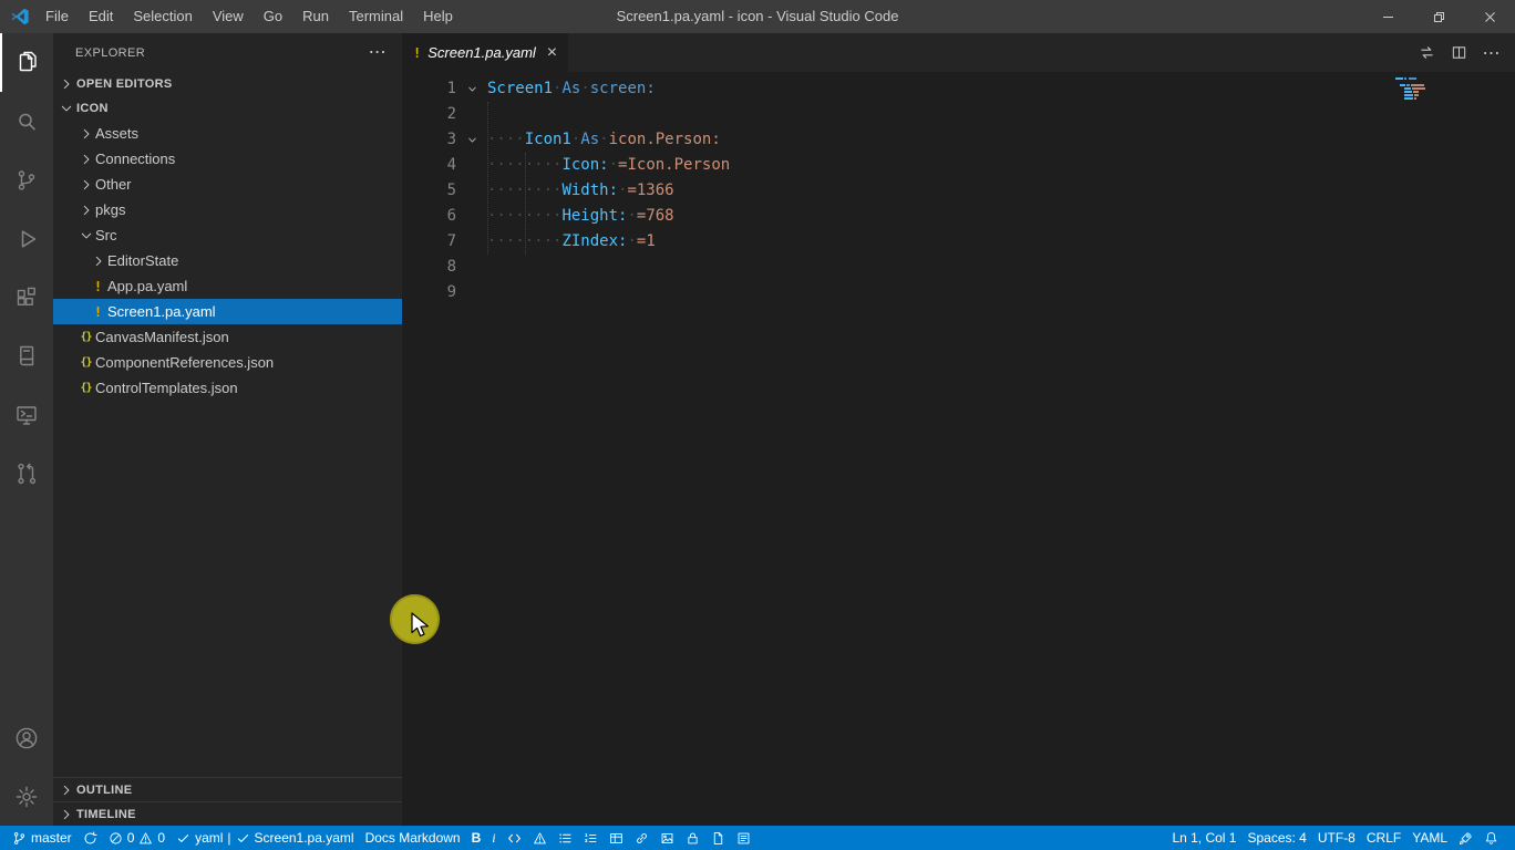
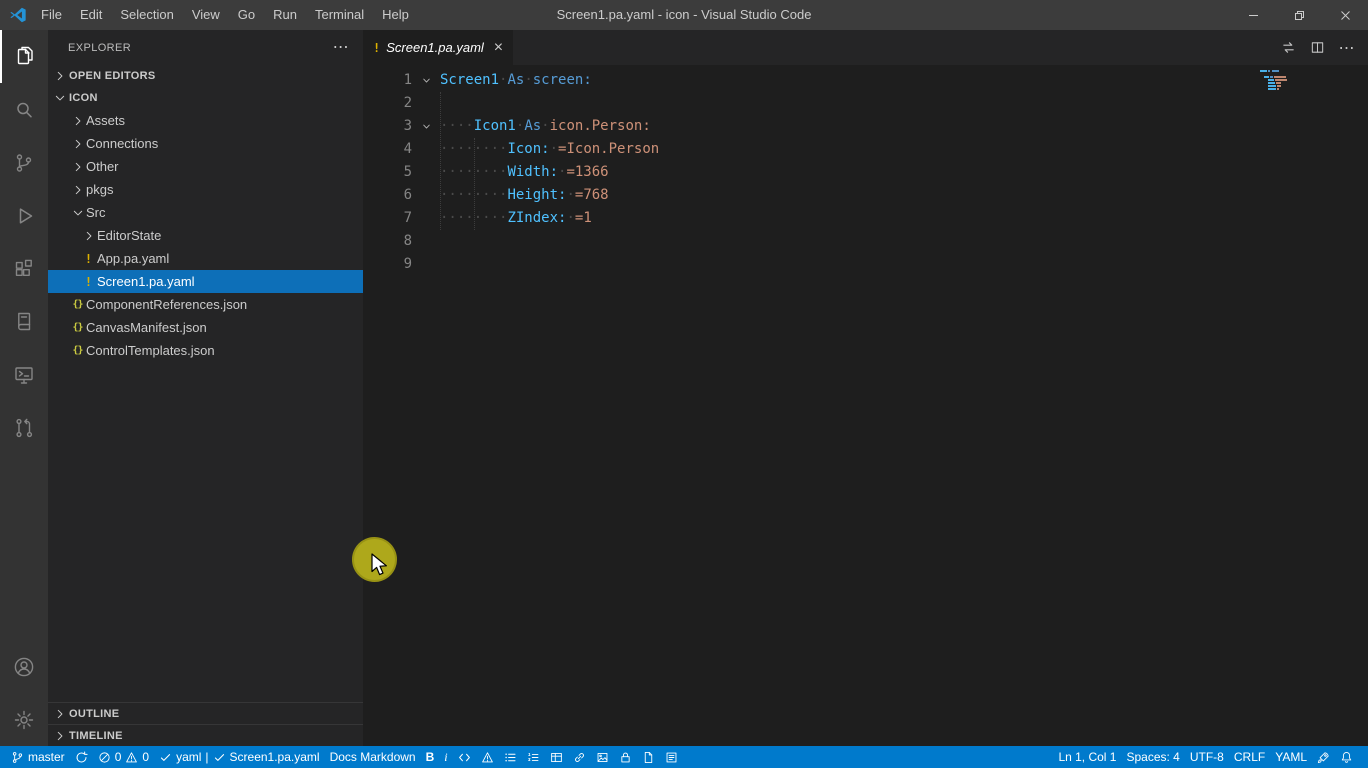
  File
  Edit
  Selection
  View
  Go
  Run
  Terminal
  Help
  Screen1.pa.yaml - icon - Visual Studio Code
  EXPLORER
  ⋯
  OPEN EDITORS
  ICON
  Assets
  Connections
  Other
  pkgs
  Src
  EditorState
  !
  App.pa.yaml
  !
  Screen1.pa.yaml
  {}
- CanvasManifest.json
+ ComponentReferences.json
  {}
- ComponentReferences.json
+ CanvasManifest.json
  {}
  ControlTemplates.json
  OUTLINE
  TIMELINE
  !
  Screen1.pa.yaml
  ×
  ⋯
  1
  Screen1·As·screen:
  2
  3
  ····Icon1·As·icon.Person:
  4
  ········Icon:·=Icon.Person
  5
  ········Width:·=1366
  6
  ········Height:·=768
  7
  ········ZIndex:·=1
  8
  9
  master
  0
  0
  yaml
  |
  Screen1.pa.yaml
  Docs Markdown
  B
  i
  Ln 1, Col 1
  Spaces: 4
  UTF-8
  CRLF
  YAML
